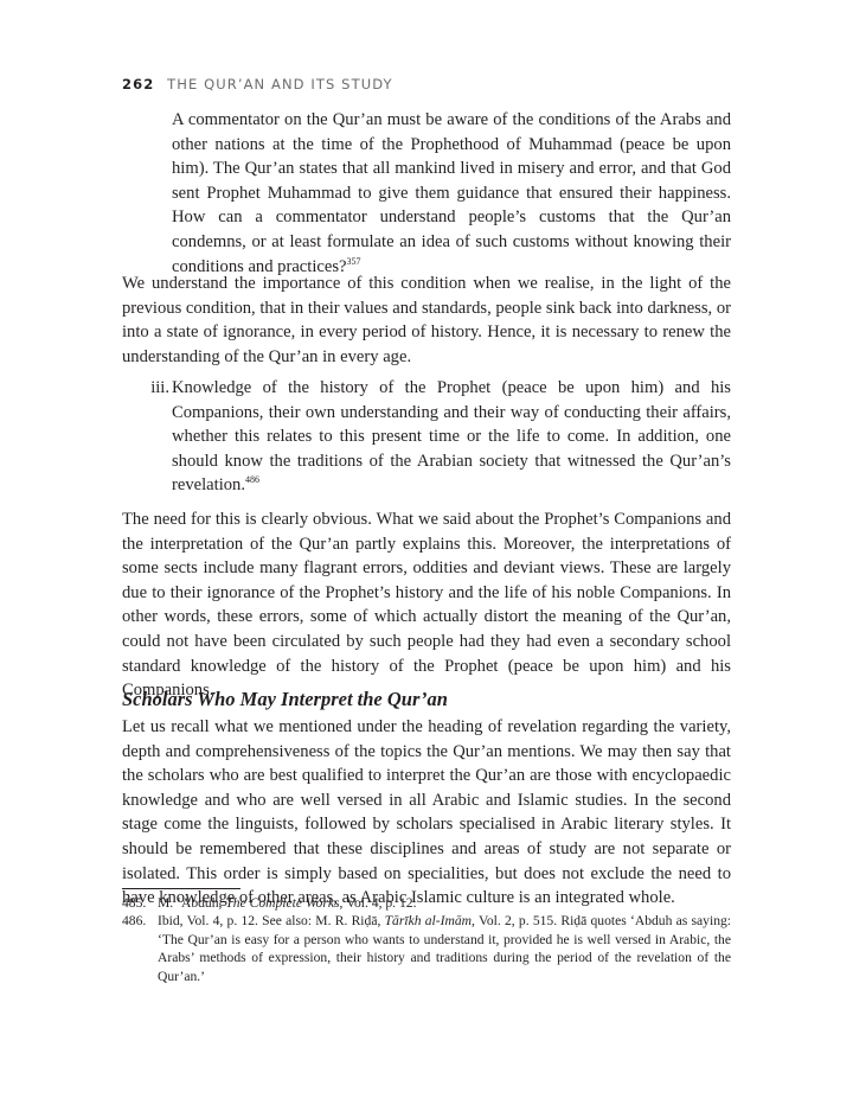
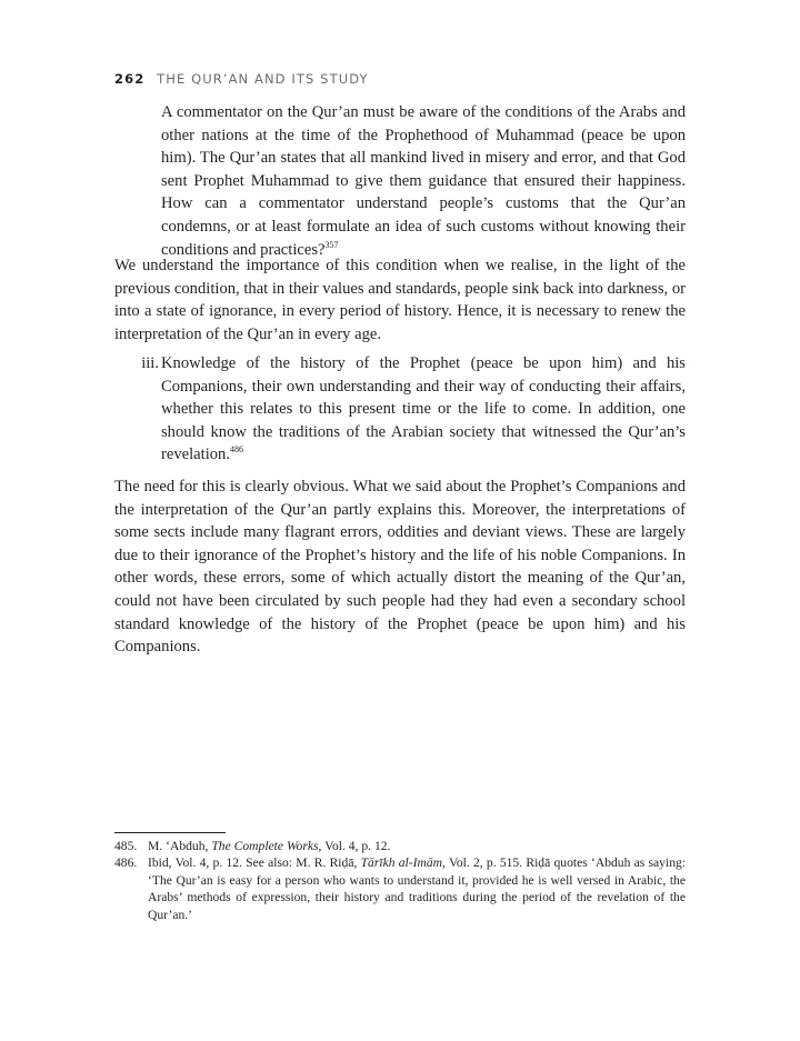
  262 THE QUR’AN AND ITS STUDY
  A commentator on the Qur’an must be aware of the conditions of the Arabs and other nations at the time of the Prophethood of Muhammad (peace be upon him). The Qur’an states that all mankind lived in misery and error, and that God sent Prophet Muhammad to give them guidance that ensured their happiness. How can a commentator understand people’s customs that the Qur’an condemns, or at least formulate an idea of such customs without knowing their conditions and practices?357
- We understand the importance of this condition when we realise, in the light of the previous condition, that in their values and standards, people sink back into darkness, or into a state of ignorance, in every period of history. Hence, it is necessary to renew the understanding of the Qur’an in every age.
+ We understand the importance of this condition when we realise, in the light of the previous condition, that in their values and standards, people sink back into darkness, or into a state of ignorance, in every period of history. Hence, it is necessary to renew the interpretation of the Qur’an in every age.
  iii.
  Knowledge of the history of the Prophet (peace be upon him) and his Companions, their own understanding and their way of conducting their affairs, whether this relates to this present time or the life to come. In addition, one should know the traditions of the Arabian society that witnessed the Qur’an’s revelation.486
  The need for this is clearly obvious. What we said about the Prophet’s Companions and the interpretation of the Qur’an partly explains this. Moreover, the interpretations of some sects include many flagrant errors, oddities and deviant views. These are largely due to their ignorance of the Prophet’s history and the life of his noble Companions. In other words, these errors, some of which actually distort the meaning of the Qur’an, could not have been circulated by such people had they had even a secondary school standard knowledge of the history of the Prophet (peace be upon him) and his Companions.
- Scholars Who May Interpret the Qur’an
- Let us recall what we mentioned under the heading of revelation regarding the variety, depth and comprehensiveness of the topics the Qur’an mentions. We may then say that the scholars who are best qualified to interpret the Qur’an are those with encyclopaedic knowledge and who are well versed in all Arabic and Islamic studies. In the second stage come the linguists, followed by scholars specialised in Arabic literary styles. It should be remembered that these disciplines and areas of study are not separate or isolated. This order is simply based on specialities, but does not exclude the need to have knowledge of other areas, as Arabic Islamic culture is an integrated whole.
  485.
  M. ‘Abduh, The Complete Works, Vol. 4, p. 12.
  486.
  Ibid, Vol. 4, p. 12. See also: M. R. Riḍā, Tārīkh al-Imām, Vol. 2, p. 515. Riḍā quotes ‘Abduh as saying: ‘The Qur’an is easy for a person who wants to understand it, provided he is well versed in Arabic, the Arabs’ methods of expression, their history and traditions during the period of the revelation of the Qur’an.’
